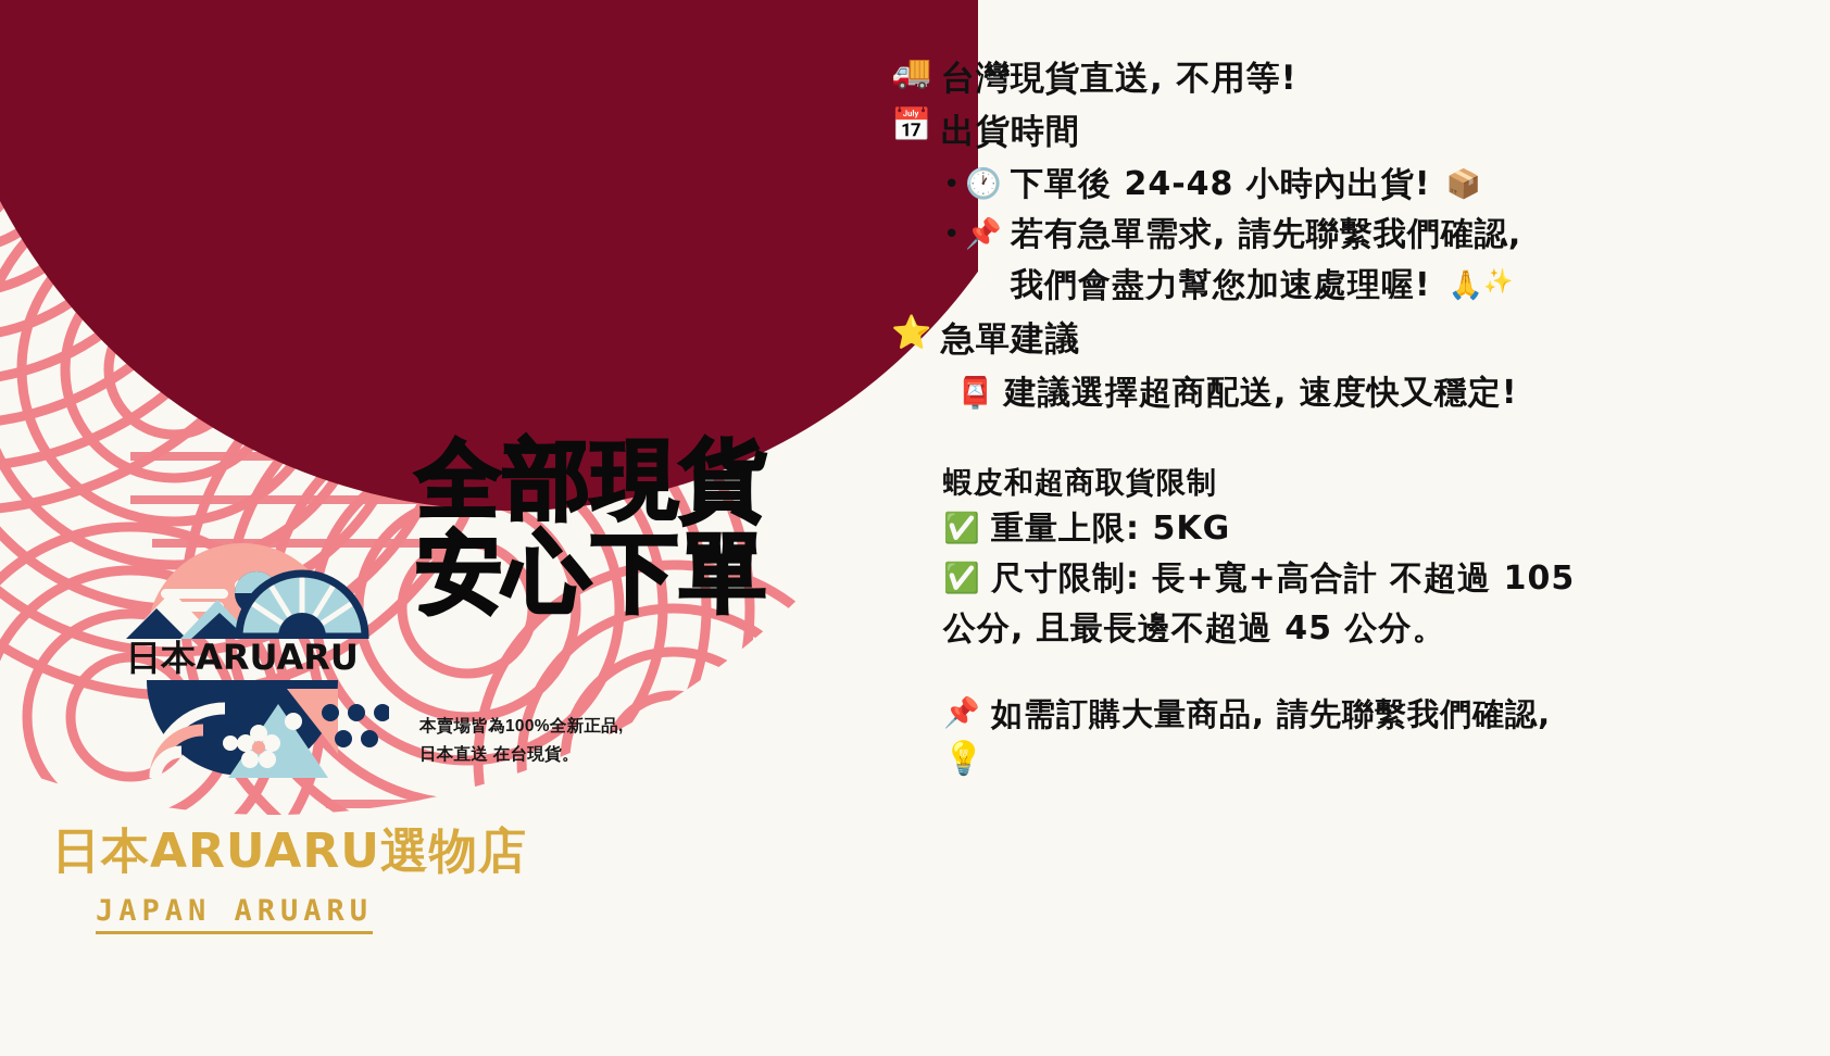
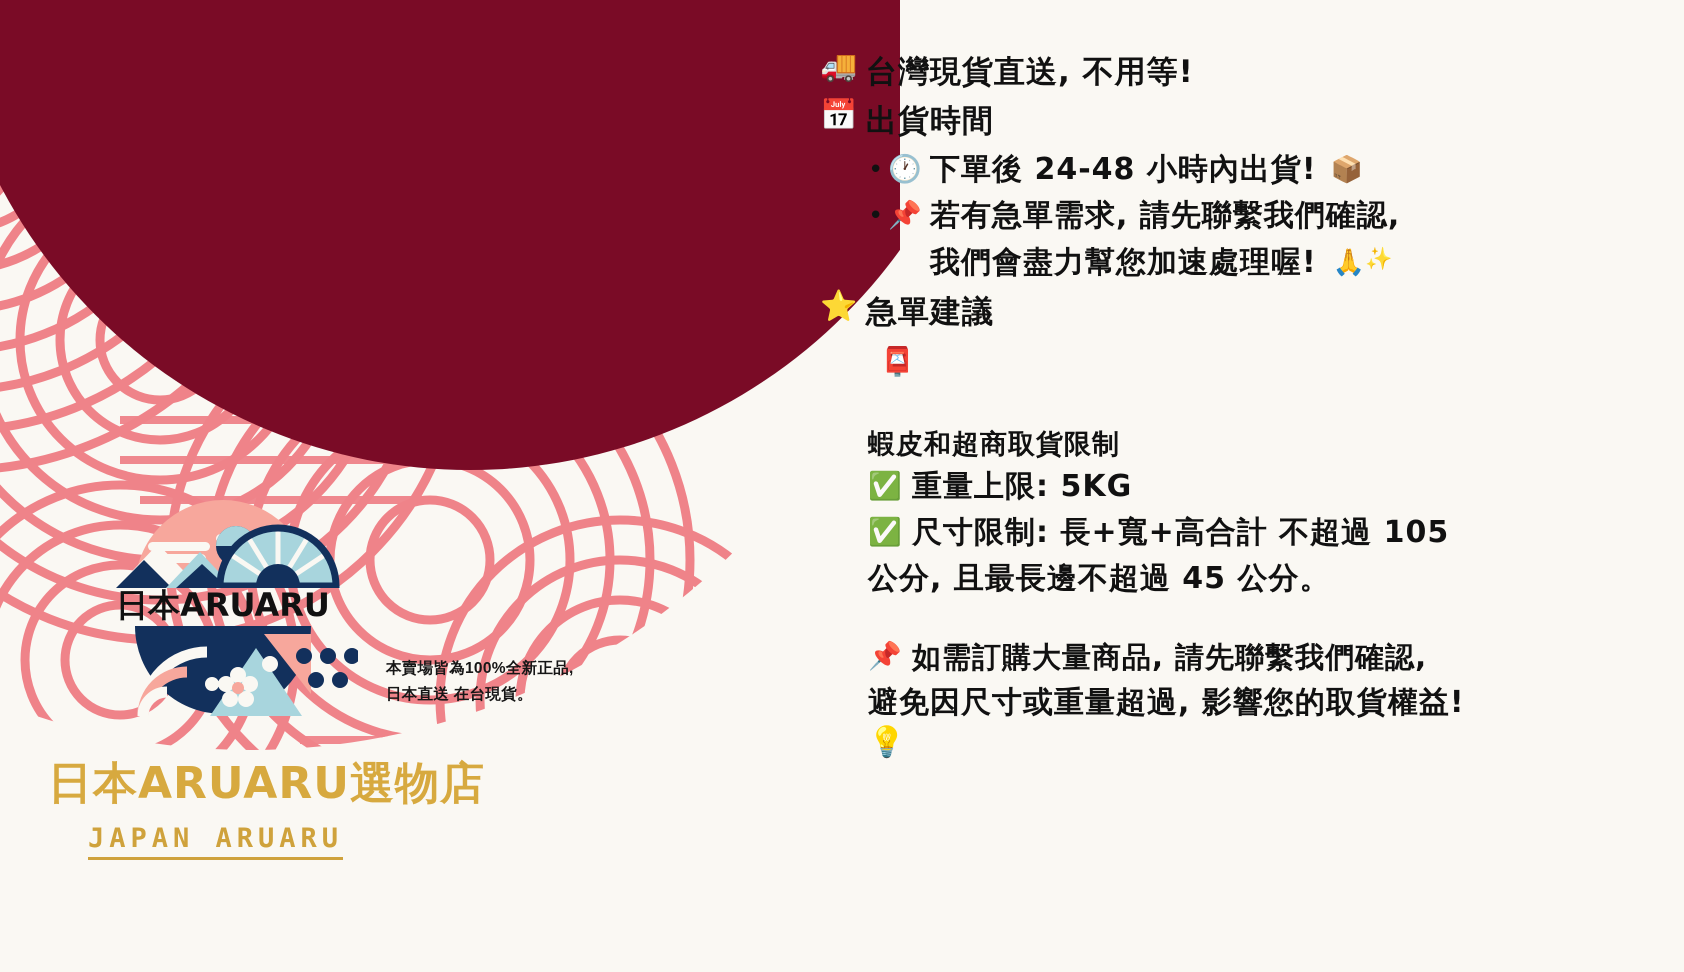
  日本ARUARU
- 全部現貨
- 安心下單
  本賣場皆為100%全新正品,
  日本直送 在台現貨。
  日本ARUARU選物店
  JAPAN ARUARU
  🚚
  台灣現貨直送, 不用等!
  📅
  出貨時間
  •
  🕐
  下單後 24-48 小時內出貨!
  📦
  •
  📌
  若有急單需求, 請先聯繫我們確認,
  我們會盡力幫您加速處理喔!
  🙏
  ✨
  ⭐
  急單建議
  📮
- 建議選擇超商配送, 速度快又穩定!
  蝦皮和超商取貨限制
  ✅
  重量上限: 5KG
  ✅
  尺寸限制: 長+寬+高合計 不超過 105
  公分, 且最長邊不超過 45 公分。
  📌
  如需訂購大量商品, 請先聯繫我們確認,
+ 避免因尺寸或重量超過, 影響您的取貨權益!
  💡
